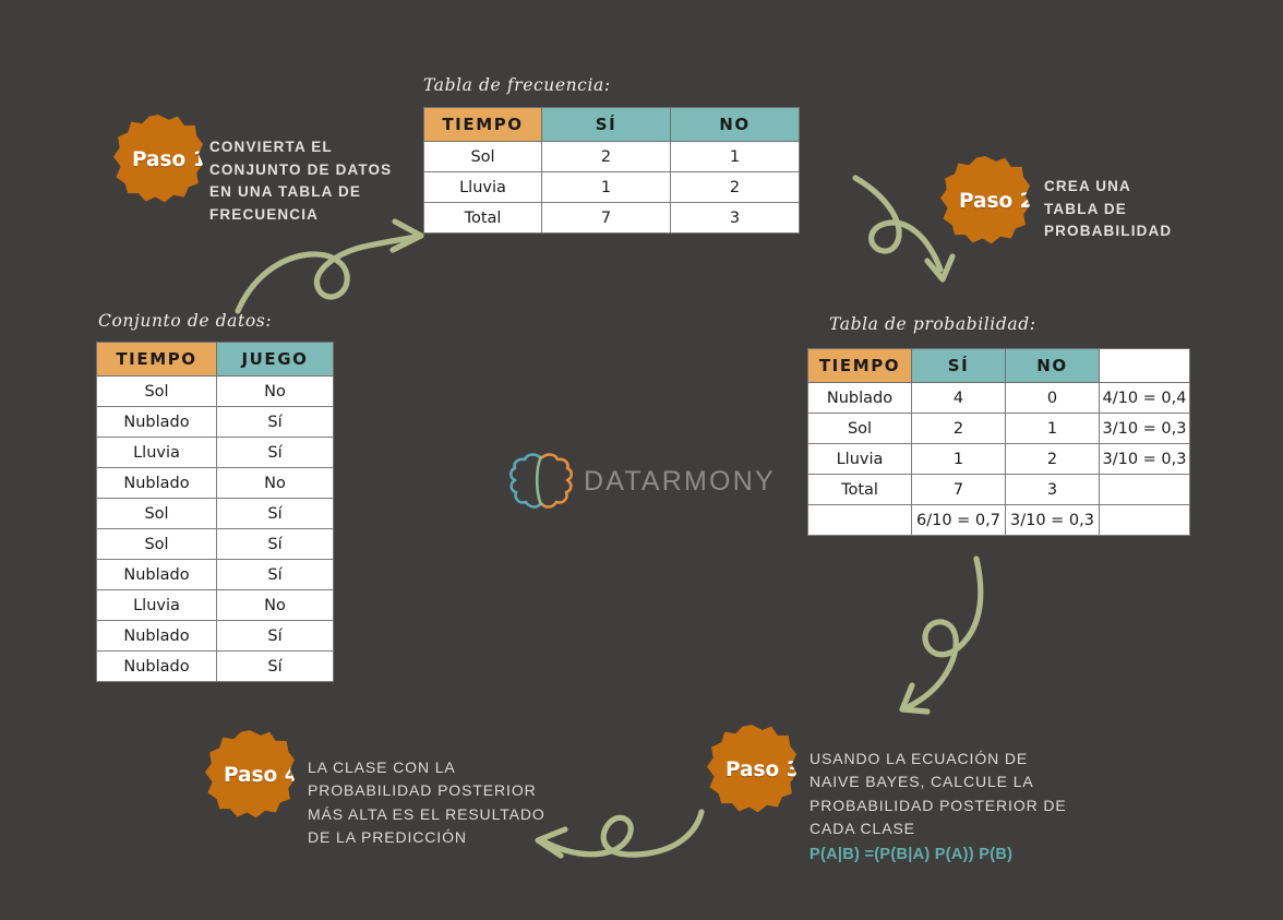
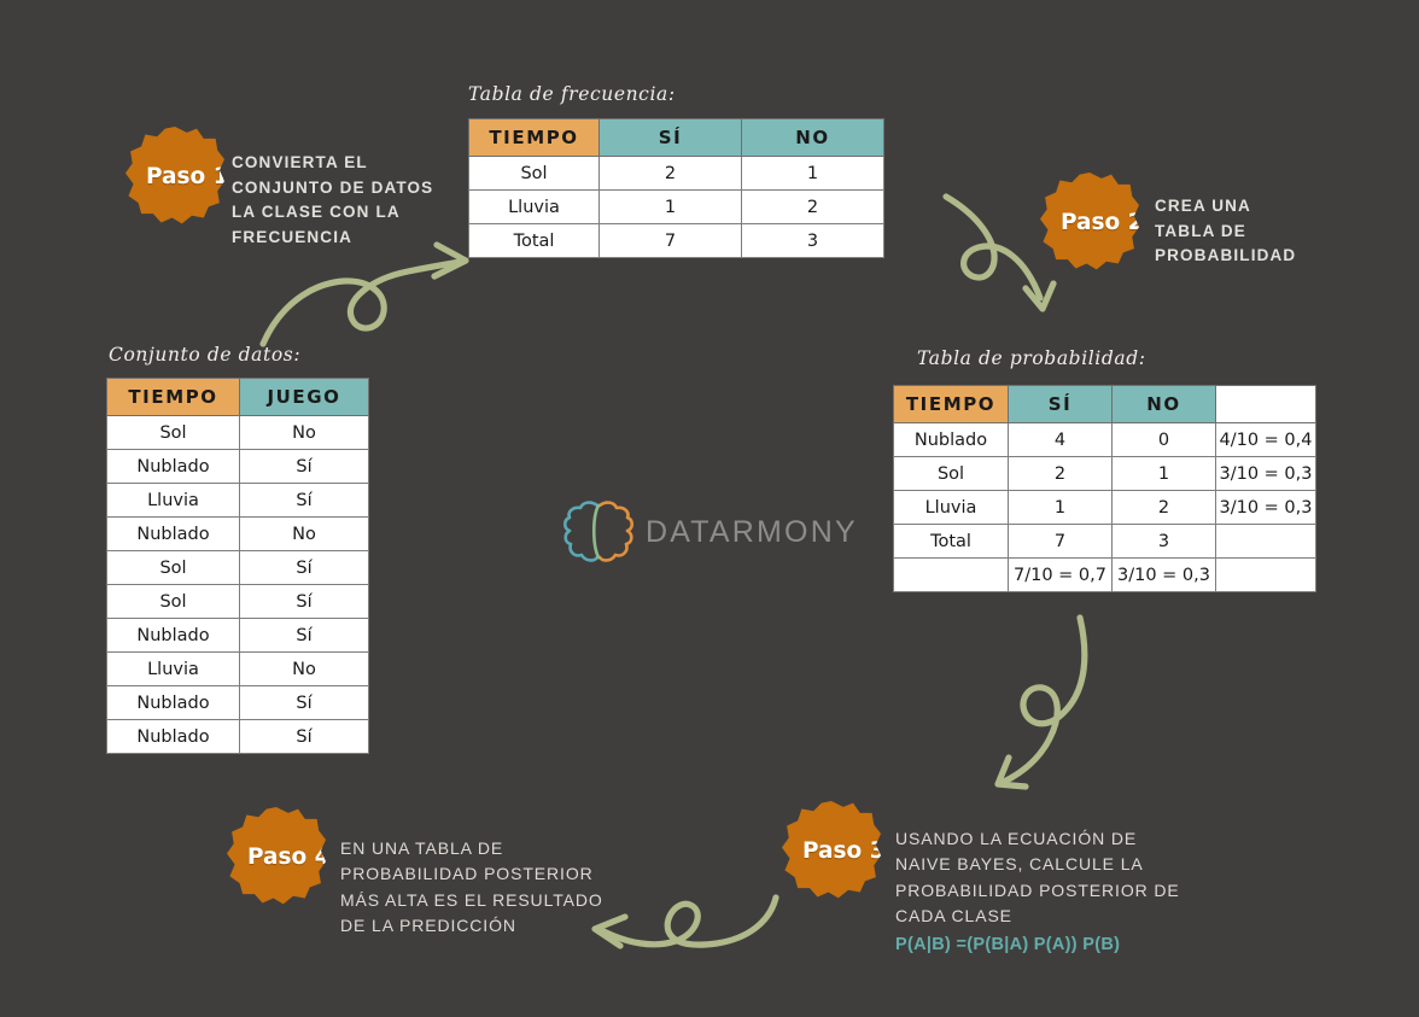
  Paso 1
  CONVIERTA EL
  CONJUNTO DE DATOS
- EN UNA TABLA DE
+ LA CLASE CON LA
  FRECUENCIA
  Paso 2
  CREA UNA
  TABLA DE
  PROBABILIDAD
  Paso 3
  USANDO LA ECUACIÓN DE
  NAIVE BAYES, CALCULE LA
  PROBABILIDAD POSTERIOR DE
  CADA CLASE
  P(A|B) =(P(B|A) P(A)) P(B)
  Paso 4
- LA CLASE CON LA
+ EN UNA TABLA DE
  PROBABILIDAD POSTERIOR
  MÁS ALTA ES EL RESULTADO
  DE LA PREDICCIÓN
  Tabla de frecuencia:
  TIEMPO	SÍ	NO
  Sol	2	1
  Lluvia	1	2
  Total	7	3
  Conjunto de datos:
  TIEMPO	JUEGO
  Sol	No
  Nublado	Sí
  Lluvia	Sí
  Nublado	No
  Sol	Sí
  Sol	Sí
  Nublado	Sí
  Lluvia	No
  Nublado	Sí
  Nublado	Sí
  Tabla de probabilidad:
  TIEMPO	SÍ	NO
  Nublado	4	0	4/10 = 0,4
  Sol	2	1	3/10 = 0,3
  Lluvia	1	2	3/10 = 0,3
  Total	7	3
- 	6/10 = 0,7	3/10 = 0,3
+ 	7/10 = 0,7	3/10 = 0,3
  DATARMONY
